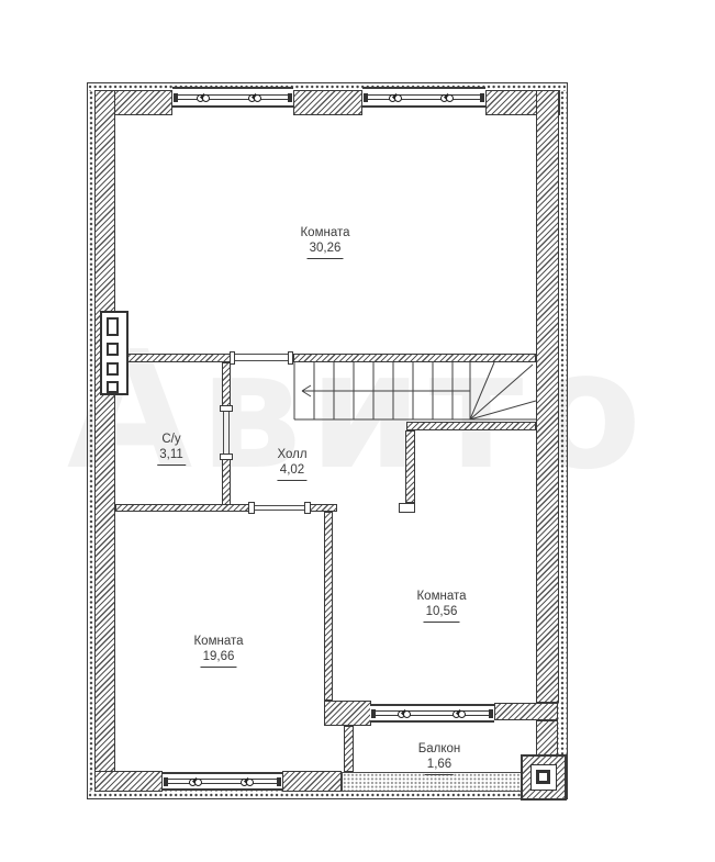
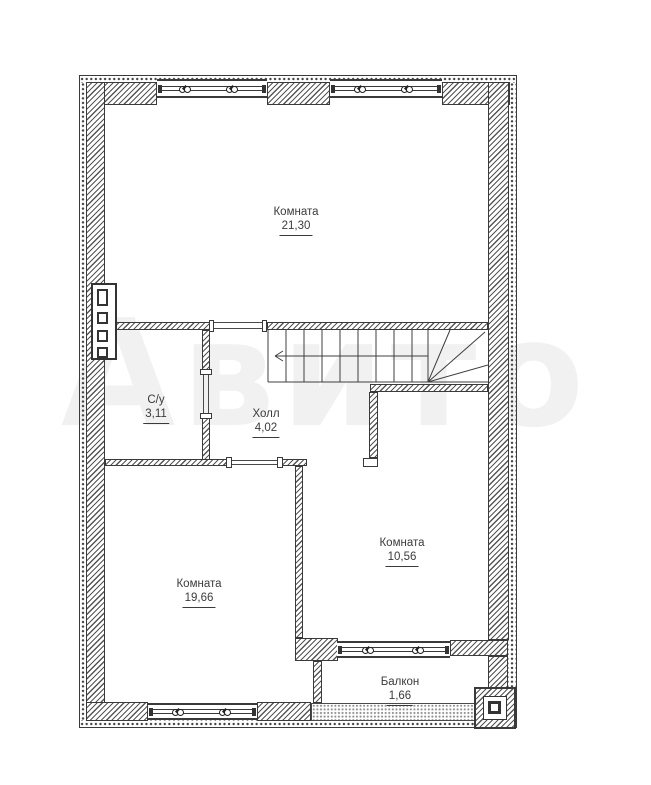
  Авио
  Комната
- 30,26
+ 21,30
  С/у
  3,11
  Холл
  4,02
  Комната
  19,66
  Комната
  10,56
  Балкон
  1,66
